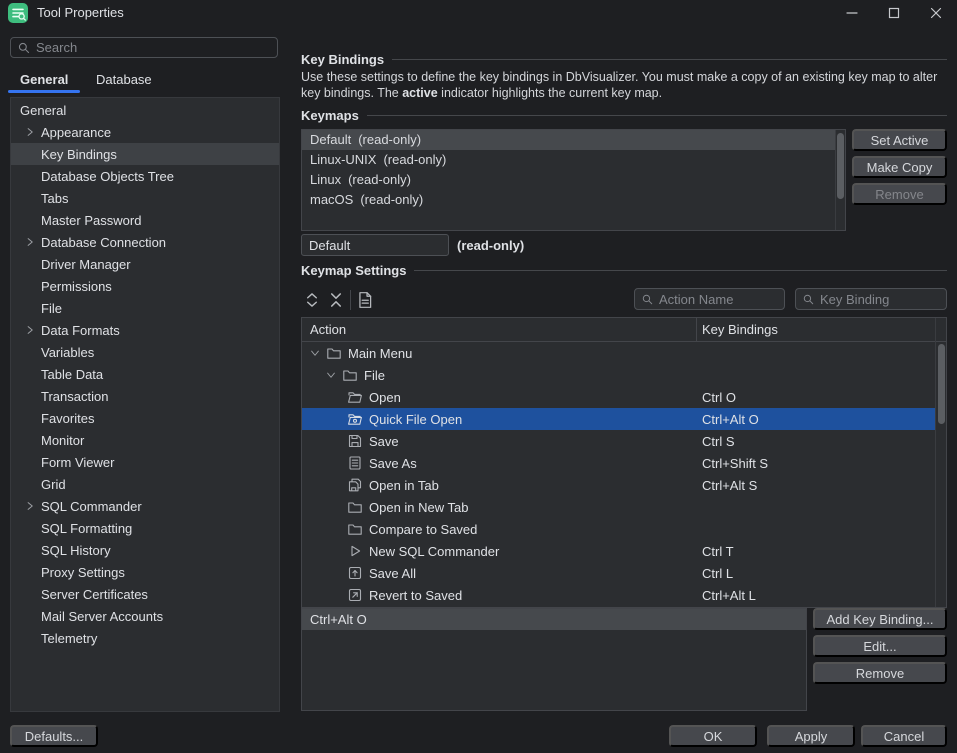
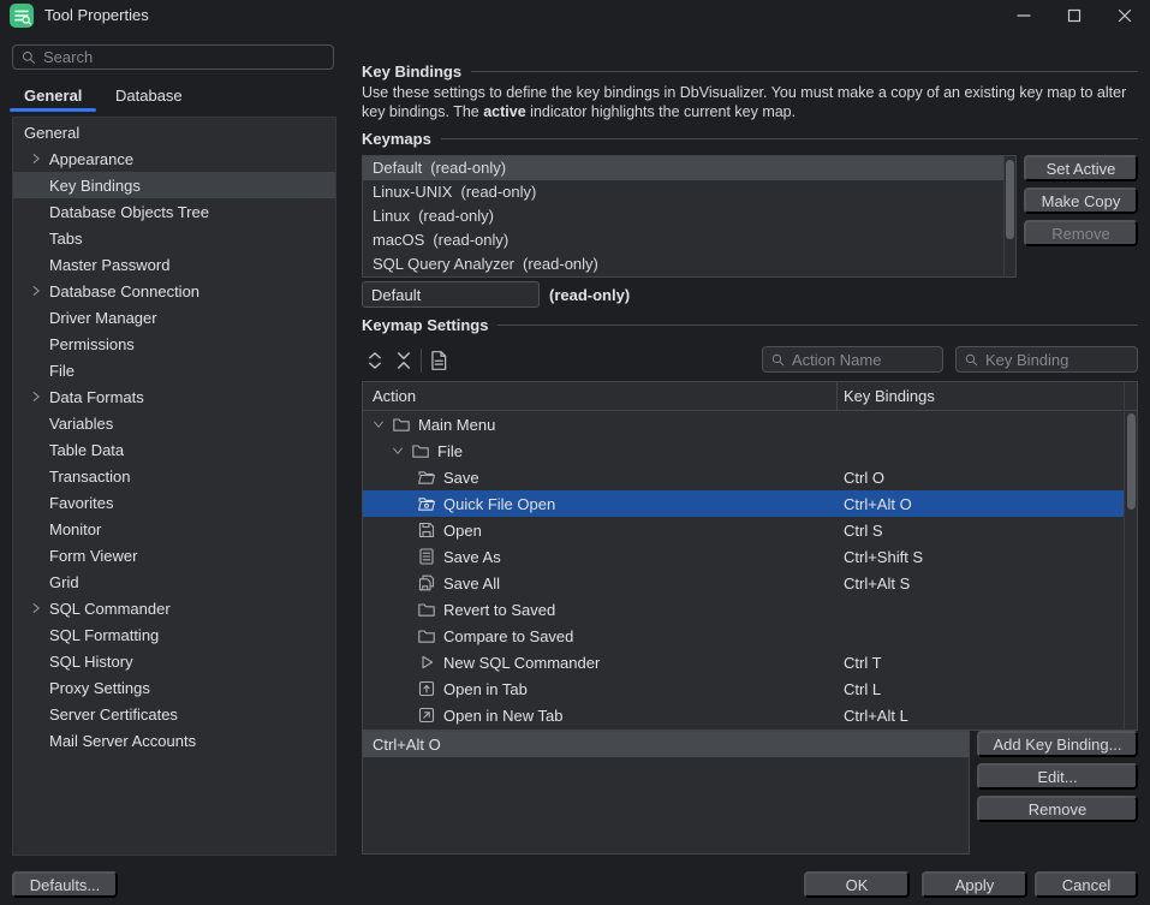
  Tool Properties
  Search
  General
  Database
  General
  Appearance
  Key Bindings
  Database Objects Tree
  Tabs
  Master Password
  Database Connection
  Driver Manager
  Permissions
  File
  Data Formats
  Variables
  Table Data
  Transaction
  Favorites
  Monitor
  Form Viewer
  Grid
  SQL Commander
  SQL Formatting
  SQL History
  Proxy Settings
  Server Certificates
  Mail Server Accounts
- Telemetry
  Defaults...
  Key Bindings
  Use these settings to define the key bindings in DbVisualizer. You must make a copy of an existing key map to alter key bindings. The active indicator highlights the current key map.
  Keymaps
  Default (read-only)
  Linux-UNIX (read-only)
  Linux (read-only)
  macOS (read-only)
+ SQL Query Analyzer (read-only)
  Default
  (read-only)
  Set Active
  Make Copy
  Remove
  Keymap Settings
  Action Name
  Key Binding
  Action
  Key Bindings
  Main Menu
  File
- Open
+ Save
  Ctrl O
  Quick File Open
  Ctrl+Alt O
- Save
+ Open
  Ctrl S
  Save As
  Ctrl+Shift S
- Open in Tab
+ Save All
  Ctrl+Alt S
- Open in New Tab
+ Revert to Saved
  Compare to Saved
  New SQL Commander
  Ctrl T
- Save All
+ Open in Tab
  Ctrl L
- Revert to Saved
+ Open in New Tab
  Ctrl+Alt L
  Ctrl+Alt O
  Add Key Binding...
  Edit...
  Remove
  OK
  Apply
  Cancel
